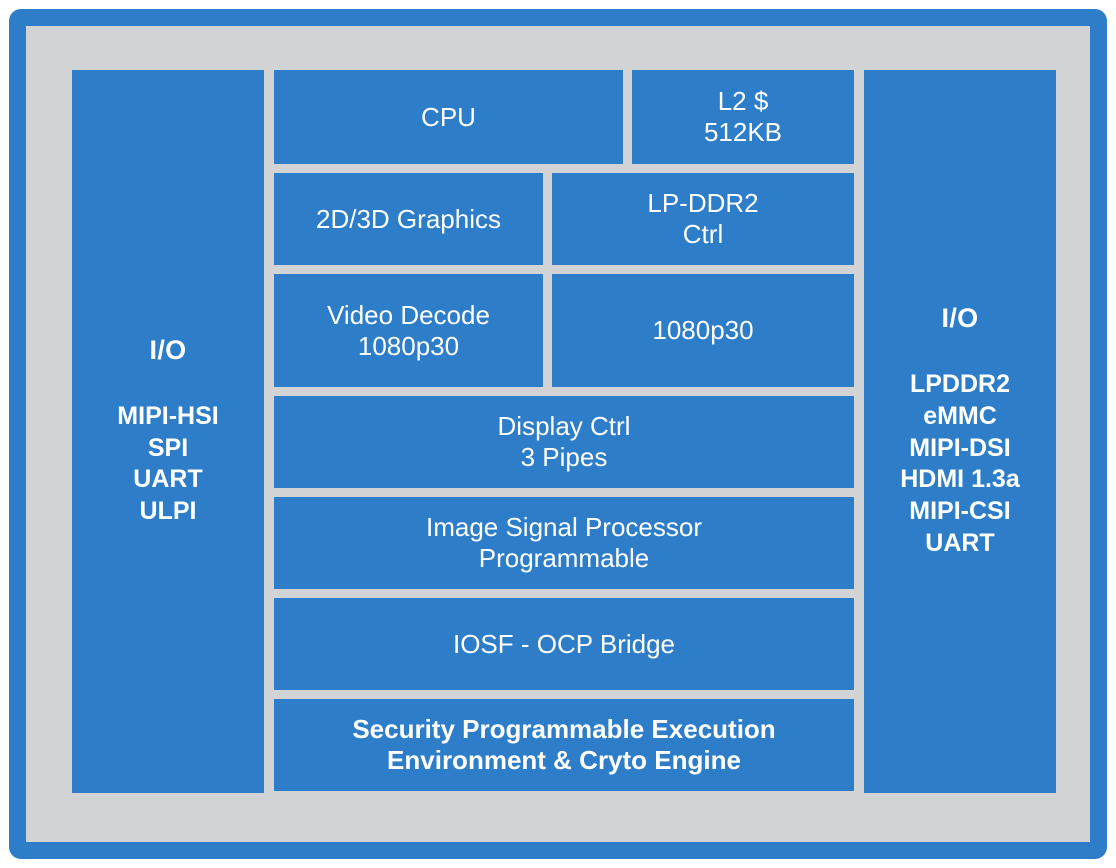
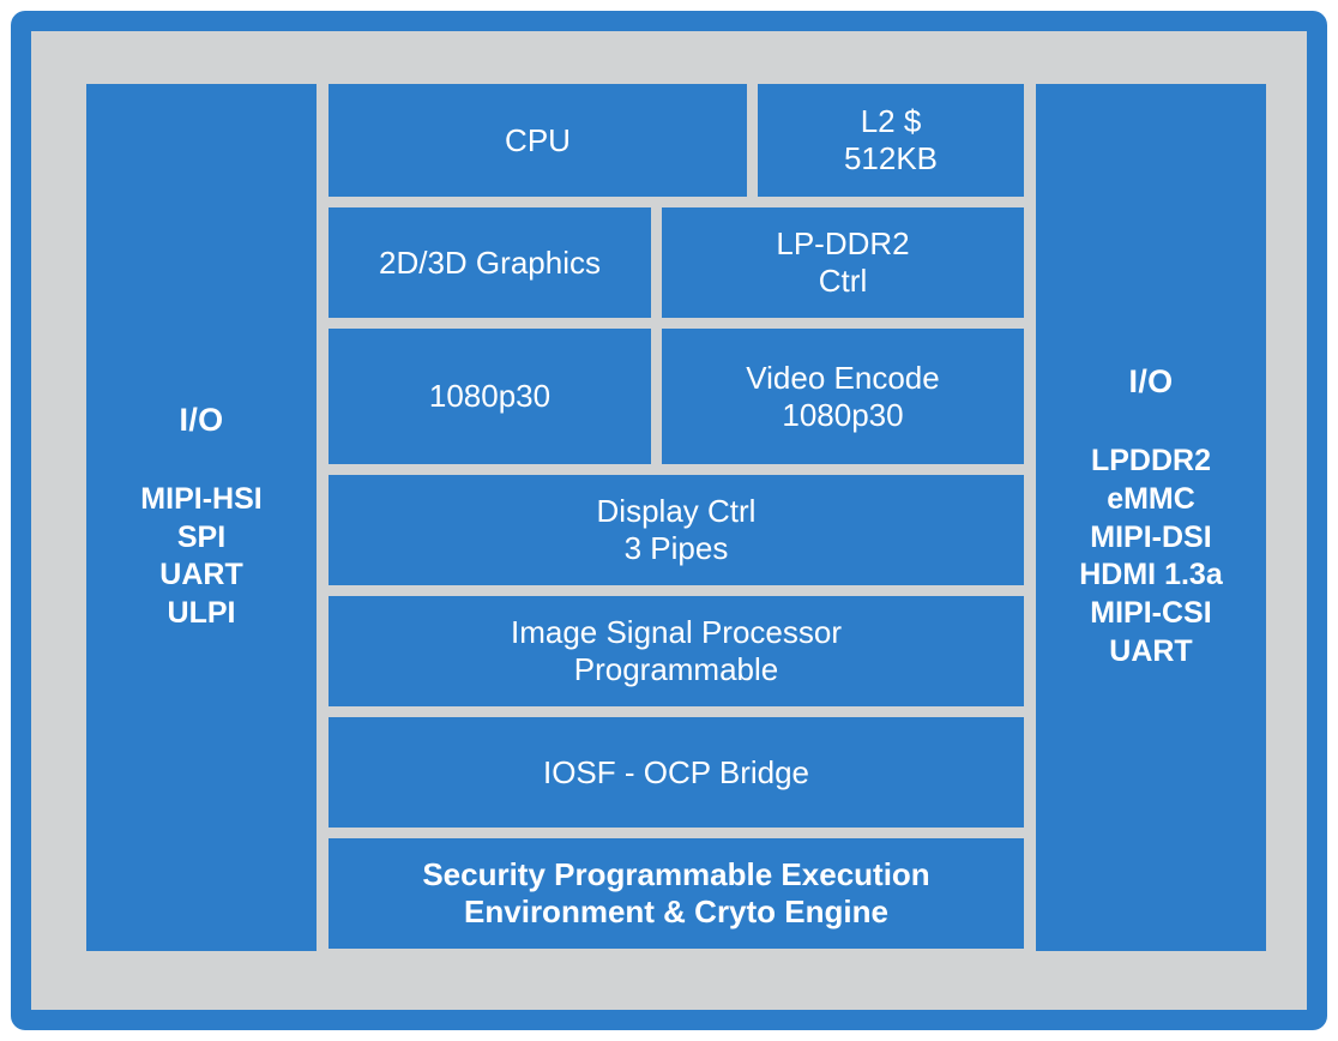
  I/O
  MIPI-HSI
  SPI
  UART
  ULPI
  CPU
  L2 $
  512KB
  2D/3D Graphics
  LP-DDR2
  Ctrl
- Video Decode
  1080p30
+ Video Encode
  1080p30
  Display Ctrl
  3 Pipes
  Image Signal Processor
  Programmable
  IOSF - OCP Bridge
  Security Programmable Execution
  Environment & Cryto Engine
  I/O
  LPDDR2
  eMMC
  MIPI-DSI
  HDMI 1.3a
  MIPI-CSI
  UART
